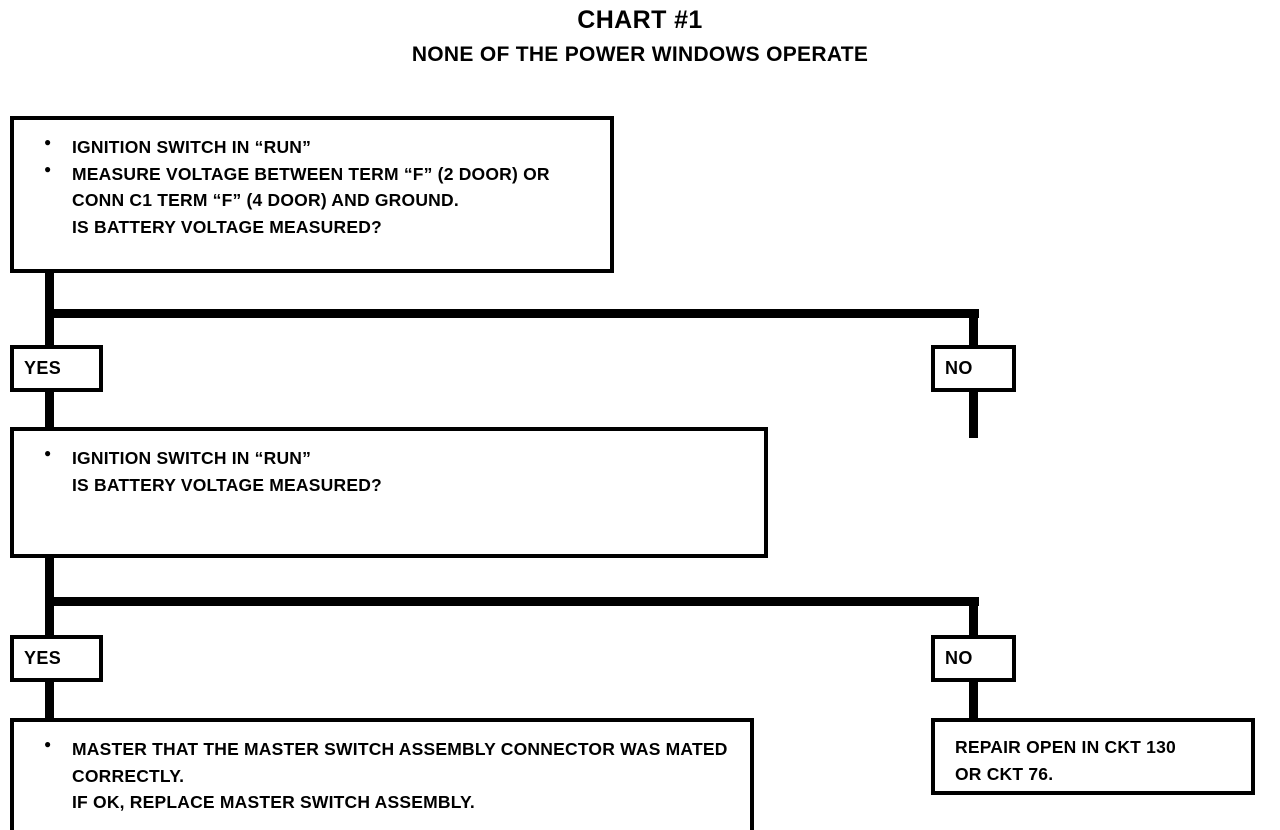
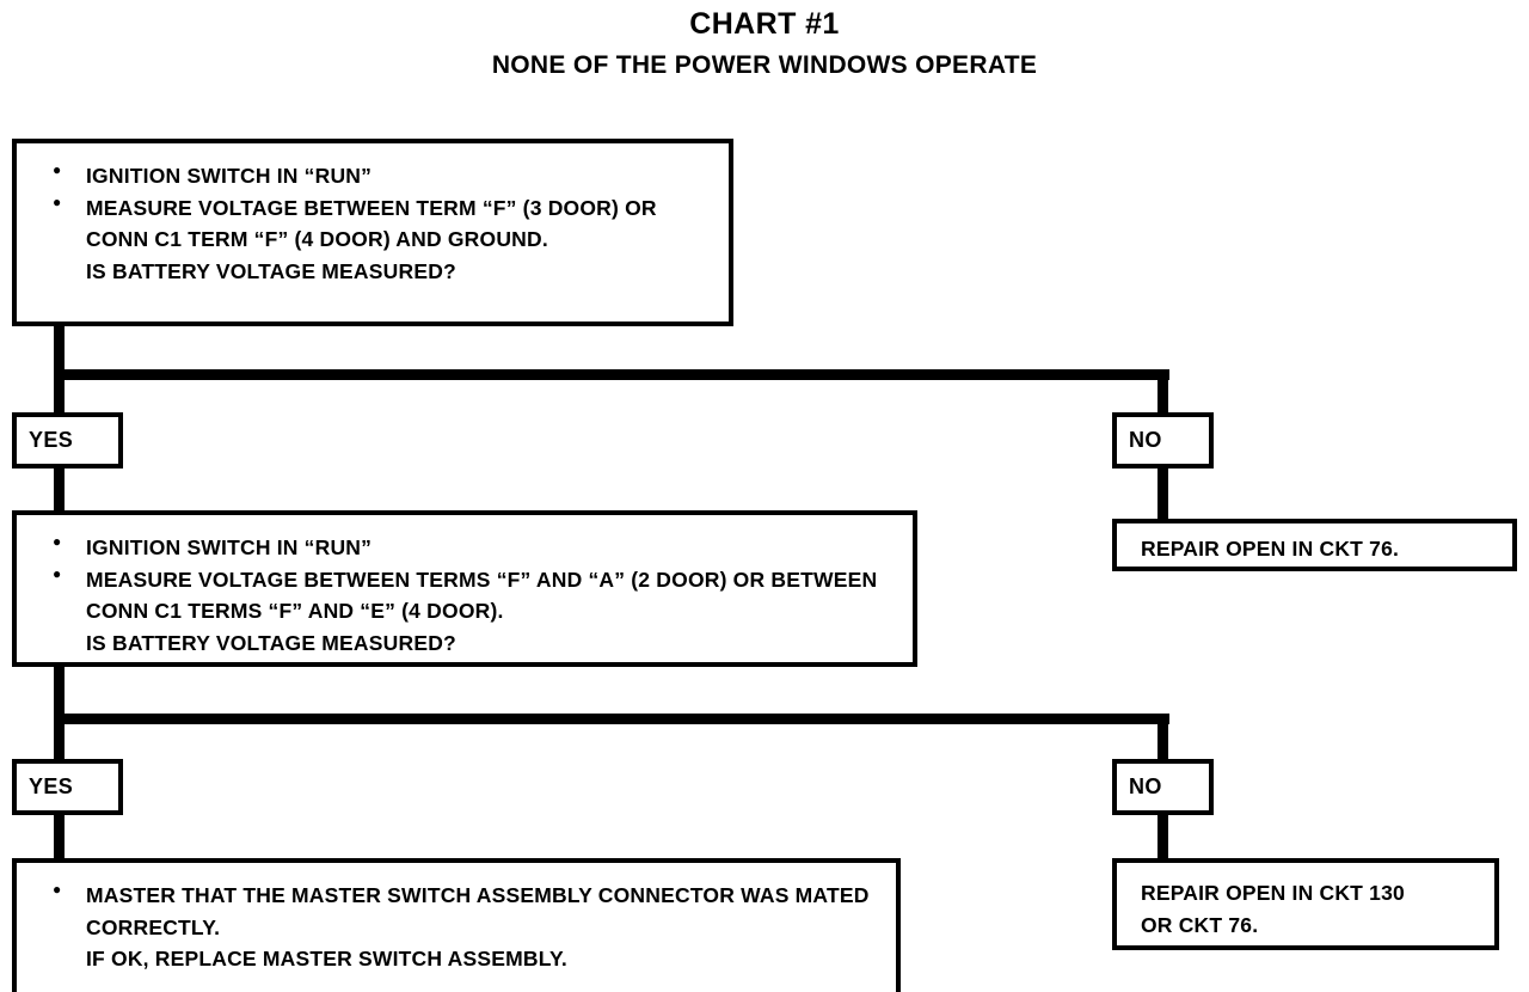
  CHART #1
  NONE OF THE POWER WINDOWS OPERATE
  IGNITION SWITCH IN “RUN”
- MEASURE VOLTAGE BETWEEN TERM “F” (2 DOOR) OR CONN C1 TERM “F” (4 DOOR) AND GROUND.
+ MEASURE VOLTAGE BETWEEN TERM “F” (3 DOOR) OR CONN C1 TERM “F” (4 DOOR) AND GROUND.
  IS BATTERY VOLTAGE MEASURED?
  YES
  NO
+ REPAIR OPEN IN CKT 76.
  IGNITION SWITCH IN “RUN”
+ MEASURE VOLTAGE BETWEEN TERMS “F” AND “A” (2 DOOR) OR BETWEEN CONN C1 TERMS “F” AND “E” (4 DOOR).
  IS BATTERY VOLTAGE MEASURED?
  YES
  NO
  REPAIR OPEN IN CKT 130
  OR CKT 76.
  MASTER THAT THE MASTER SWITCH ASSEMBLY CONNECTOR WAS MATED CORRECTLY.
  IF OK, REPLACE MASTER SWITCH ASSEMBLY.
